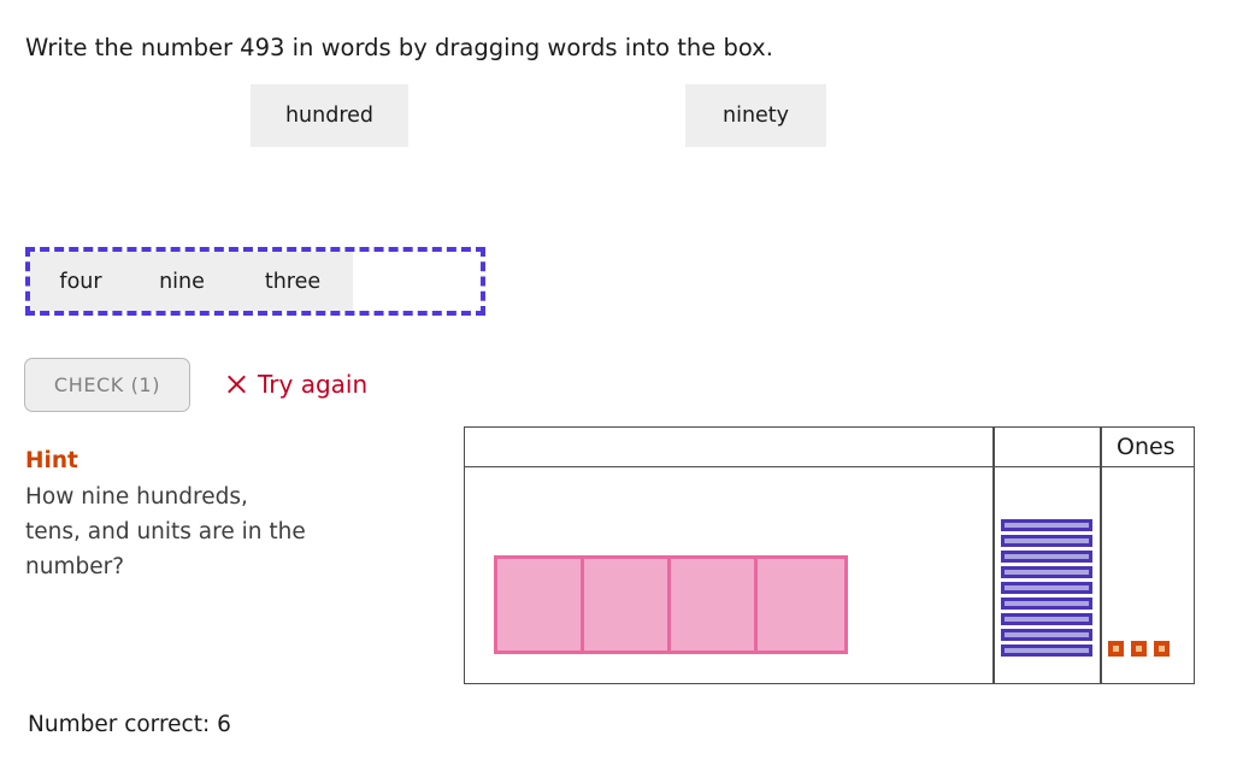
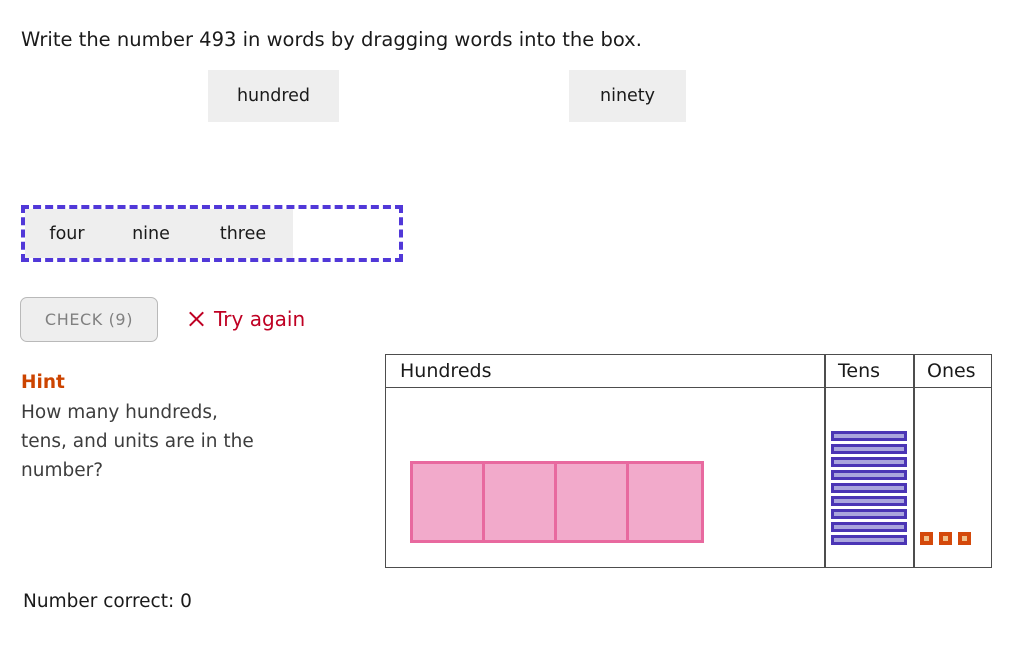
  Write the number 493 in words by dragging words into the box.
  hundred
  ninety
  four
  nine
  three
- CHECK (1)
+ CHECK (9)
  Try again
  Hint
- How nine hundreds, tens, and units are in the number?
+ How many hundreds, tens, and units are in the number?
+ Hundreds
+ Tens
  Ones
- Number correct: 6
+ Number correct: 0
